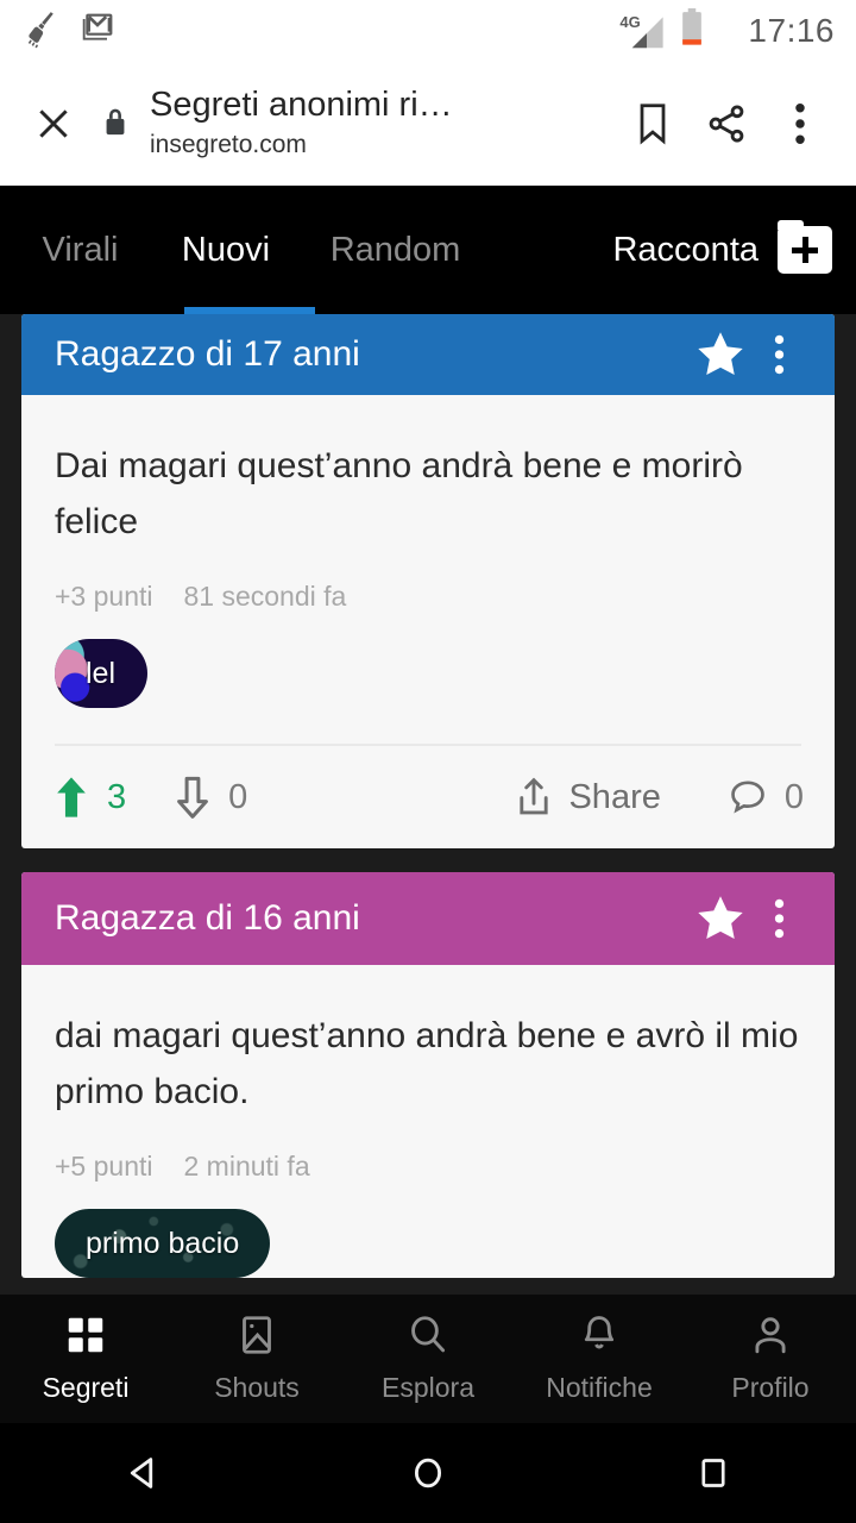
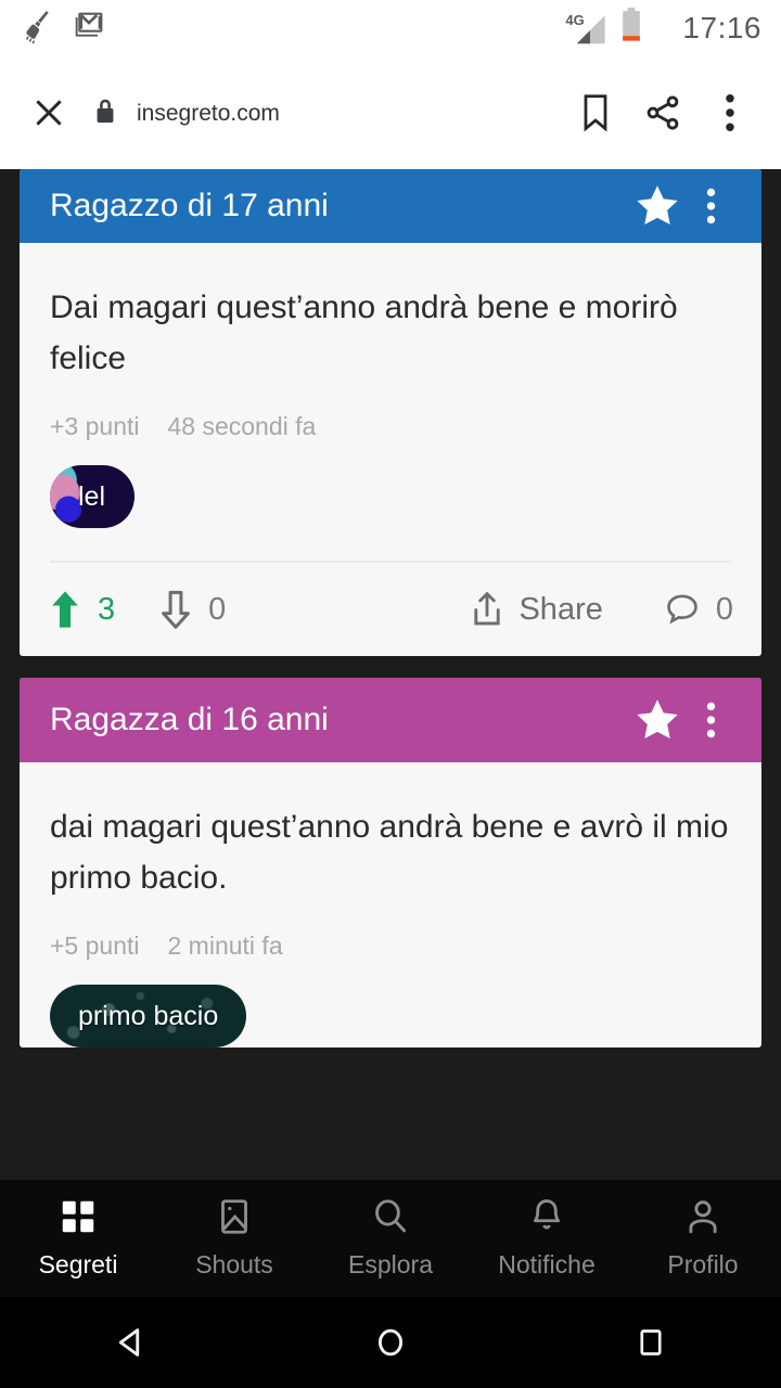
  4G
  17:16
- Segreti anonimi ri…
  insegreto.com
- Virali
- Nuovi
- Random
- Racconta
  Ragazzo di 17 anni
  Dai magari quest’anno andrà bene e morirò felice
  +3 punti
- 81 secondi fa
+ 48 secondi fa
  lel
  3
  0
  Share
  0
  Ragazza di 16 anni
  dai magari quest’anno andrà bene e avrò il mio primo bacio.
  +5 punti
  2 minuti fa
  primo bacio
  Segreti
  Shouts
  Esplora
  Notifiche
  Profilo
